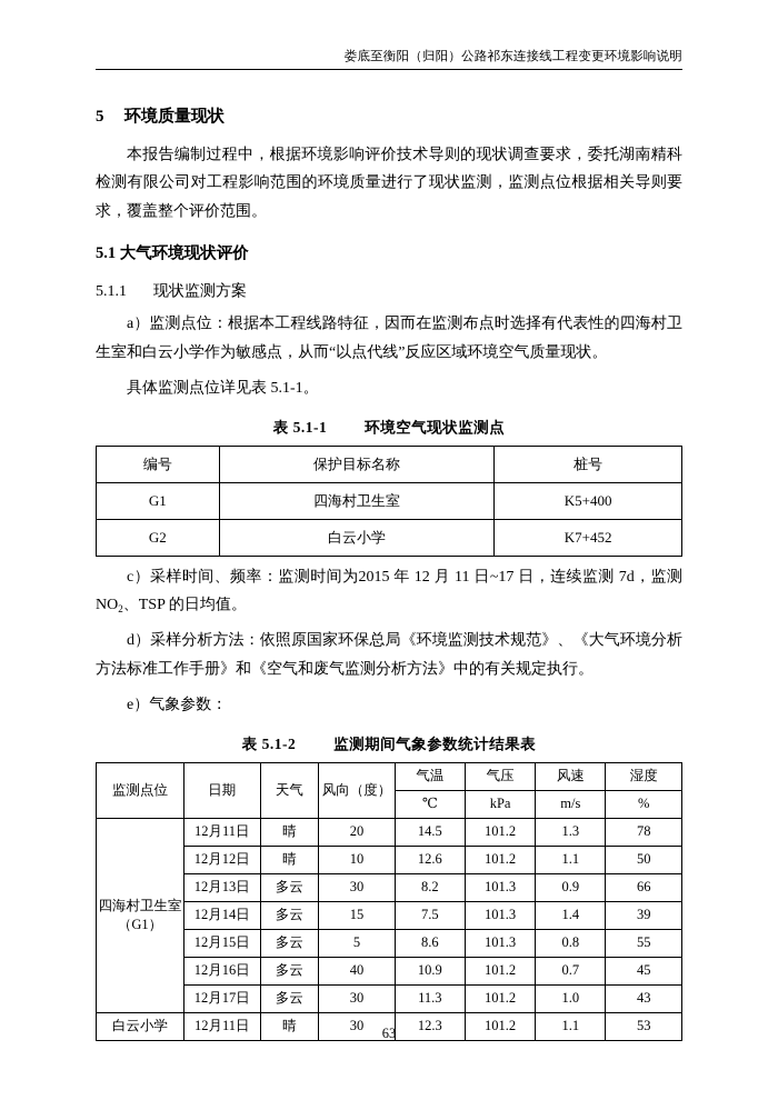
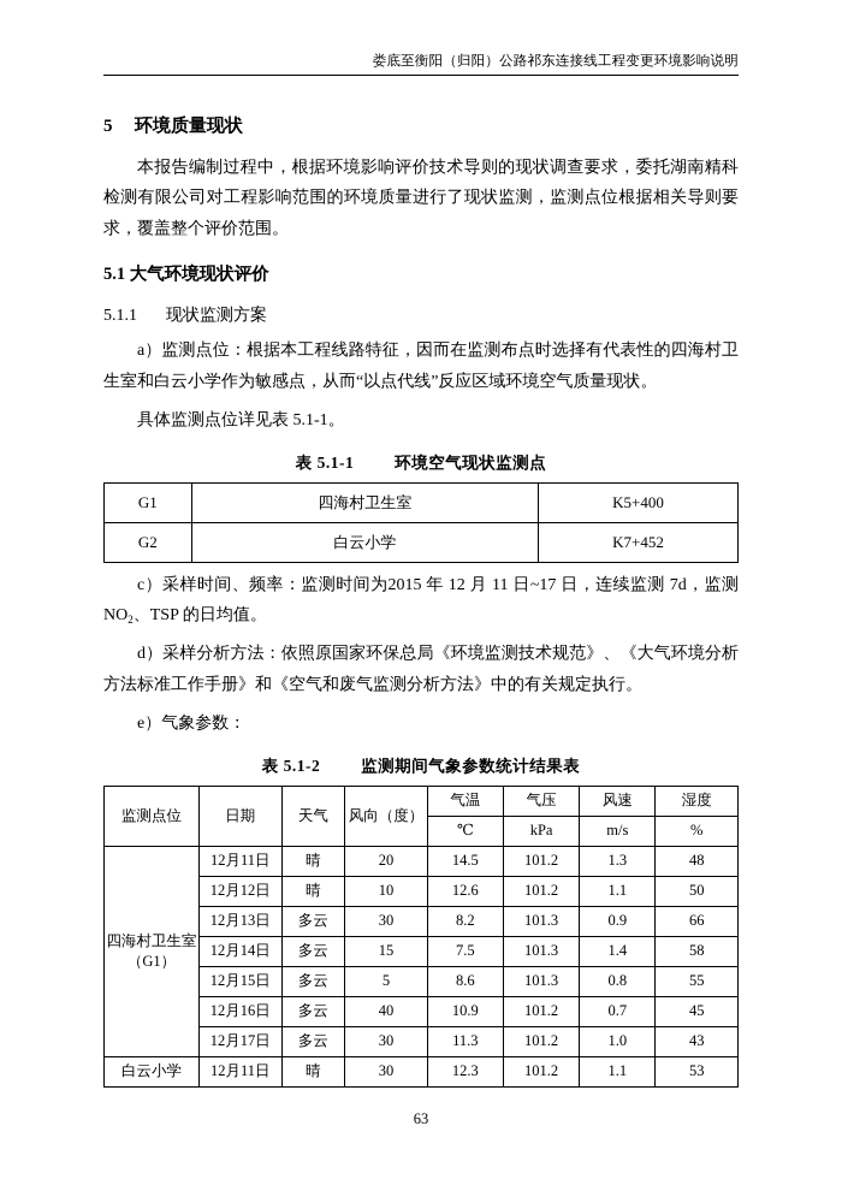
  娄底至衡阳（归阳）公路祁东连接线工程变更环境影响说明
  5 环境质量现状
  本报告编制过程中，根据环境影响评价技术导则的现状调查要求，委托湖南精科检测有限公司对工程影响范围的环境质量进行了现状监测，监测点位根据相关导则要求，覆盖整个评价范围。
  5.1 大气环境现状评价
  5.1.1 现状监测方案
  a）监测点位：根据本工程线路特征，因而在监测布点时选择有代表性的四海村卫生室和白云小学作为敏感点，从而“以点代线”反应区域环境空气质量现状。
  具体监测点位详见表 5.1-1。
  表 5.1-1 环境空气现状监测点
- 编号	保护目标名称	桩号
  G1	四海村卫生室	K5+400
  G2	白云小学	K7+452
  c）采样时间、频率：监测时间为2015 年 12 月 11 日~17 日，连续监测 7d，监测NO2、TSP 的日均值。
  d）采样分析方法：依照原国家环保总局《环境监测技术规范》、《大气环境分析方法标准工作手册》和《空气和废气监测分析方法》中的有关规定执行。
  e）气象参数：
  表 5.1-2 监测期间气象参数统计结果表
  监测点位	日期	天气	风向（度）	气温	气压	风速	湿度
  ℃	kPa	m/s	%
- 四海村卫生室（G1）	12月11日	晴	20	14.5	101.2	1.3	78
+ 四海村卫生室（G1）	12月11日	晴	20	14.5	101.2	1.3	48
  12月12日	晴	10	12.6	101.2	1.1	50
  12月13日	多云	30	8.2	101.3	0.9	66
- 12月14日	多云	15	7.5	101.3	1.4	39
+ 12月14日	多云	15	7.5	101.3	1.4	58
  12月15日	多云	5	8.6	101.3	0.8	55
  12月16日	多云	40	10.9	101.2	0.7	45
  12月17日	多云	30	11.3	101.2	1.0	43
  白云小学	12月11日	晴	30	12.3	101.2	1.1	53
  63
